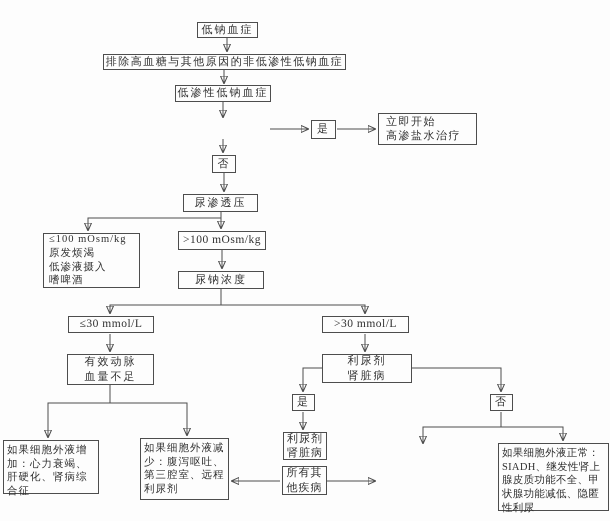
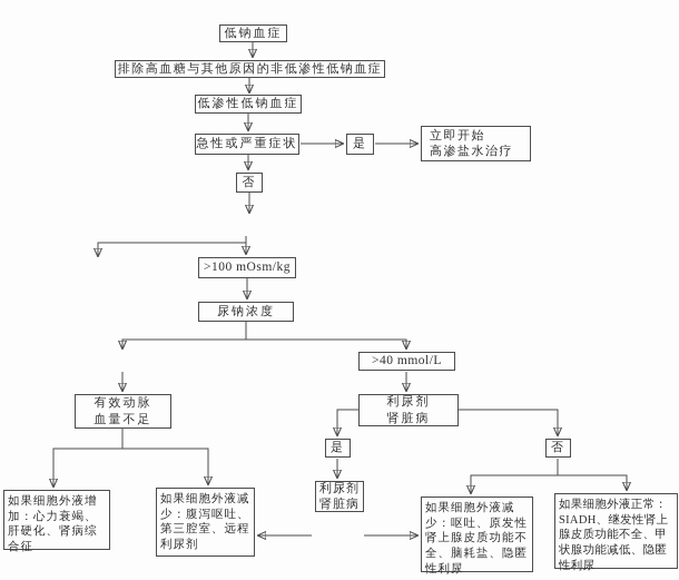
  低钠血症
  排除高血糖与其他原因的非低渗性低钠血症
  低渗性低钠血症
+ 急性或严重症状
  是
  立即开始
  高渗盐水治疗
  否
- 尿渗透压
- ≤100 mOsm/kg
- 原发烦渴
- 低渗液摄入
- 嗜啤酒
  >100 mOsm/kg
  尿钠浓度
- ≤30 mmol/L
- >30 mmol/L
+ >40 mmol/L
  有效动脉
  血量不足
  利尿剂
  肾脏病
  是
  否
  利尿剂
  肾脏病
- 所有其
- 他疾病
  如果细胞外液增加：心力衰竭、肝硬化、肾病综合征
  如果细胞外液减少：腹泻呕吐、第三腔室、远程利尿剂
+ 如果细胞外液减少：呕吐、原发性肾上腺皮质功能不全、脑耗盐、隐匿性利尿
  如果细胞外液正常：SIADH、继发性肾上腺皮质功能不全、甲状腺功能减低、隐匿性利尿
